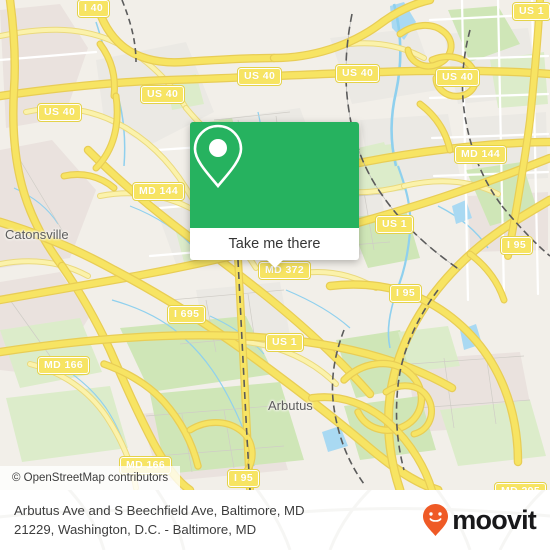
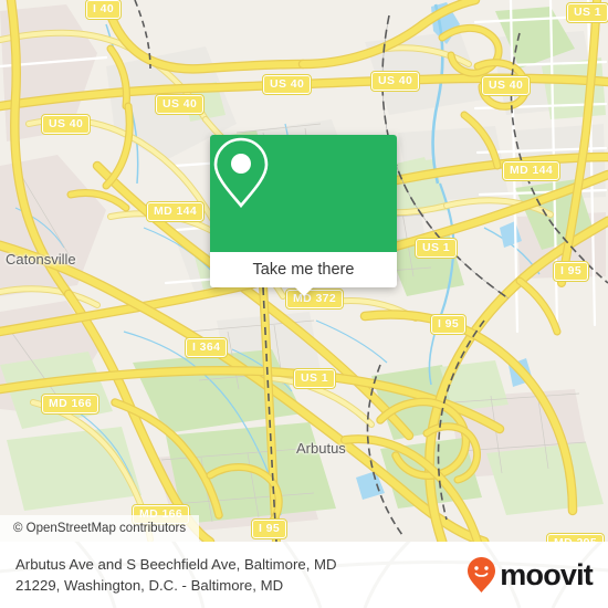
  I 40
  US 40
  US 40
  US 40
  US 40
  US 40
  US 1
  MD 144
  MD 144
  US 1
  I 95
  MD 372
  I 95
- I 695
+ I 364
  US 1
  MD 166
  MD 166
  I 95
  Catonsville
  Arbutus
  Take me there
  © OpenStreetMap contributors
  Arbutus Ave and S Beechfield Ave, Baltimore, MD
  21229, Washington, D.C. - Baltimore, MD
  moovit
